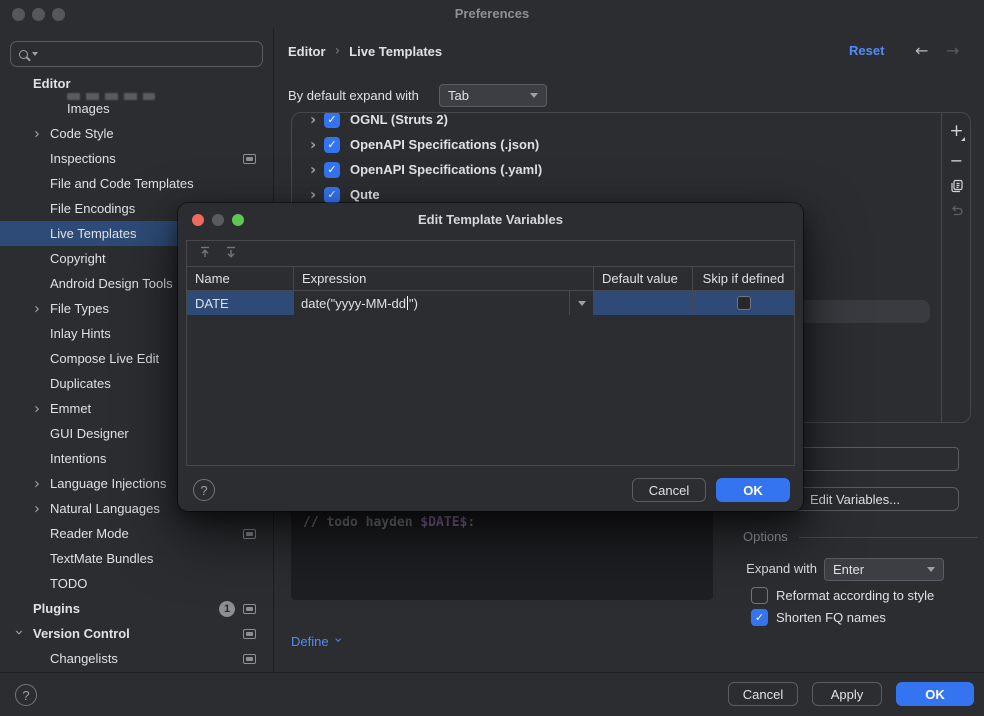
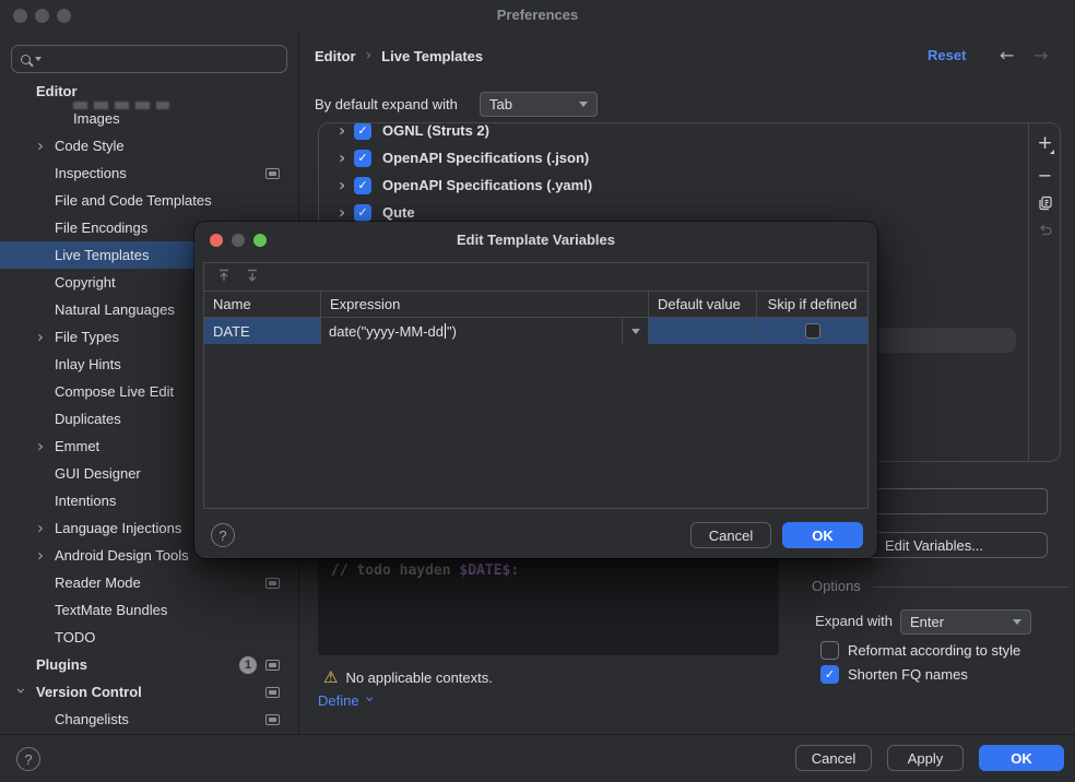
  Preferences
  Editor
  Images
  ›
  Code Style
  Inspections
  File and Code Templates
  File Encodings
  Live Templates
  Copyright
- Android Design Tools
+ Natural Languages
  ›
  File Types
  Inlay Hints
  Compose Live Edit
  Duplicates
  ›
  Emmet
  GUI Designer
  Intentions
  ›
  Language Injections
  ›
- Natural Languages
+ Android Design Tools
  Reader Mode
  TextMate Bundles
  TODO
  Plugins
  1
  Version Control
  Changelists
  Editor
  ›
  Live Templates
  Reset
  ←
  →
  By default expand with
  Tab
  ›
  ✓
  OGNL (Struts 2)
  ›
  ✓
  OpenAPI Specifications (.json)
  ›
  ✓
  OpenAPI Specifications (.yaml)
  ›
  ✓
  Qute
  +
  −
  Edit Variables...
  // todo hayden $DATE$:
+ ⚠
+ No applicable contexts.
  Define
  Options
  Expand with
  Enter
  Reformat according to style
  ✓
  Shorten FQ names
  ?
  Cancel
  Apply
  OK
  Edit Template Variables
  Name
  Expression
  Default value
  Skip if defined
  DATE
  date("yyyy-MM-dd
  ")
  ?
  Cancel
  OK
